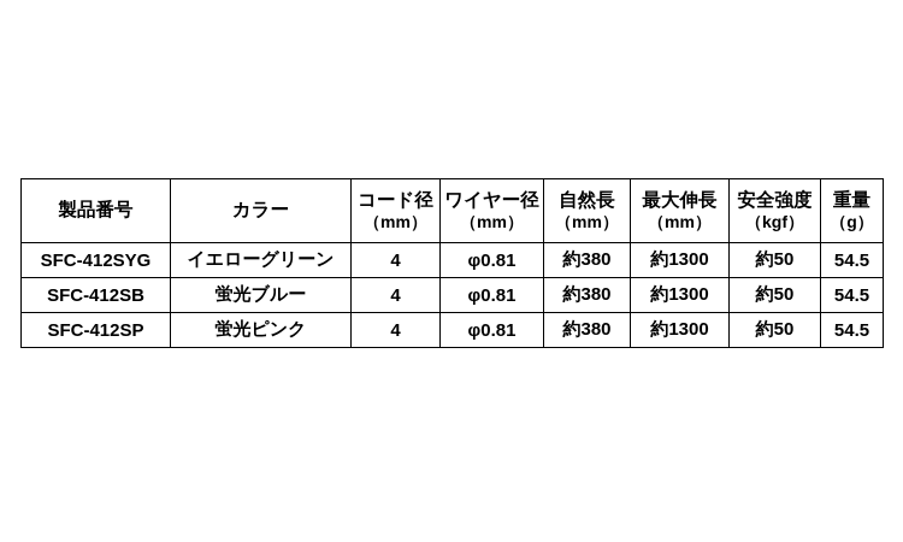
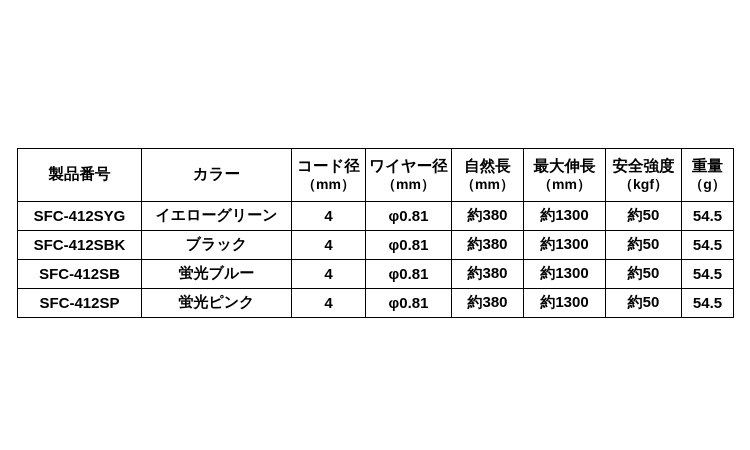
  製品番号	カラー	コード径 （mm）	ワイヤー径 （mm）	自然長 （mm）	最大伸長 （mm）	安全強度 （kgf）	重量 （g）
  SFC-412SYG	イエローグリーン	4	φ0.81	約380	約1300	約50	54.5
+ SFC-412SBK	ブラック	4	φ0.81	約380	約1300	約50	54.5
  SFC-412SB	蛍光ブルー	4	φ0.81	約380	約1300	約50	54.5
  SFC-412SP	蛍光ピンク	4	φ0.81	約380	約1300	約50	54.5
